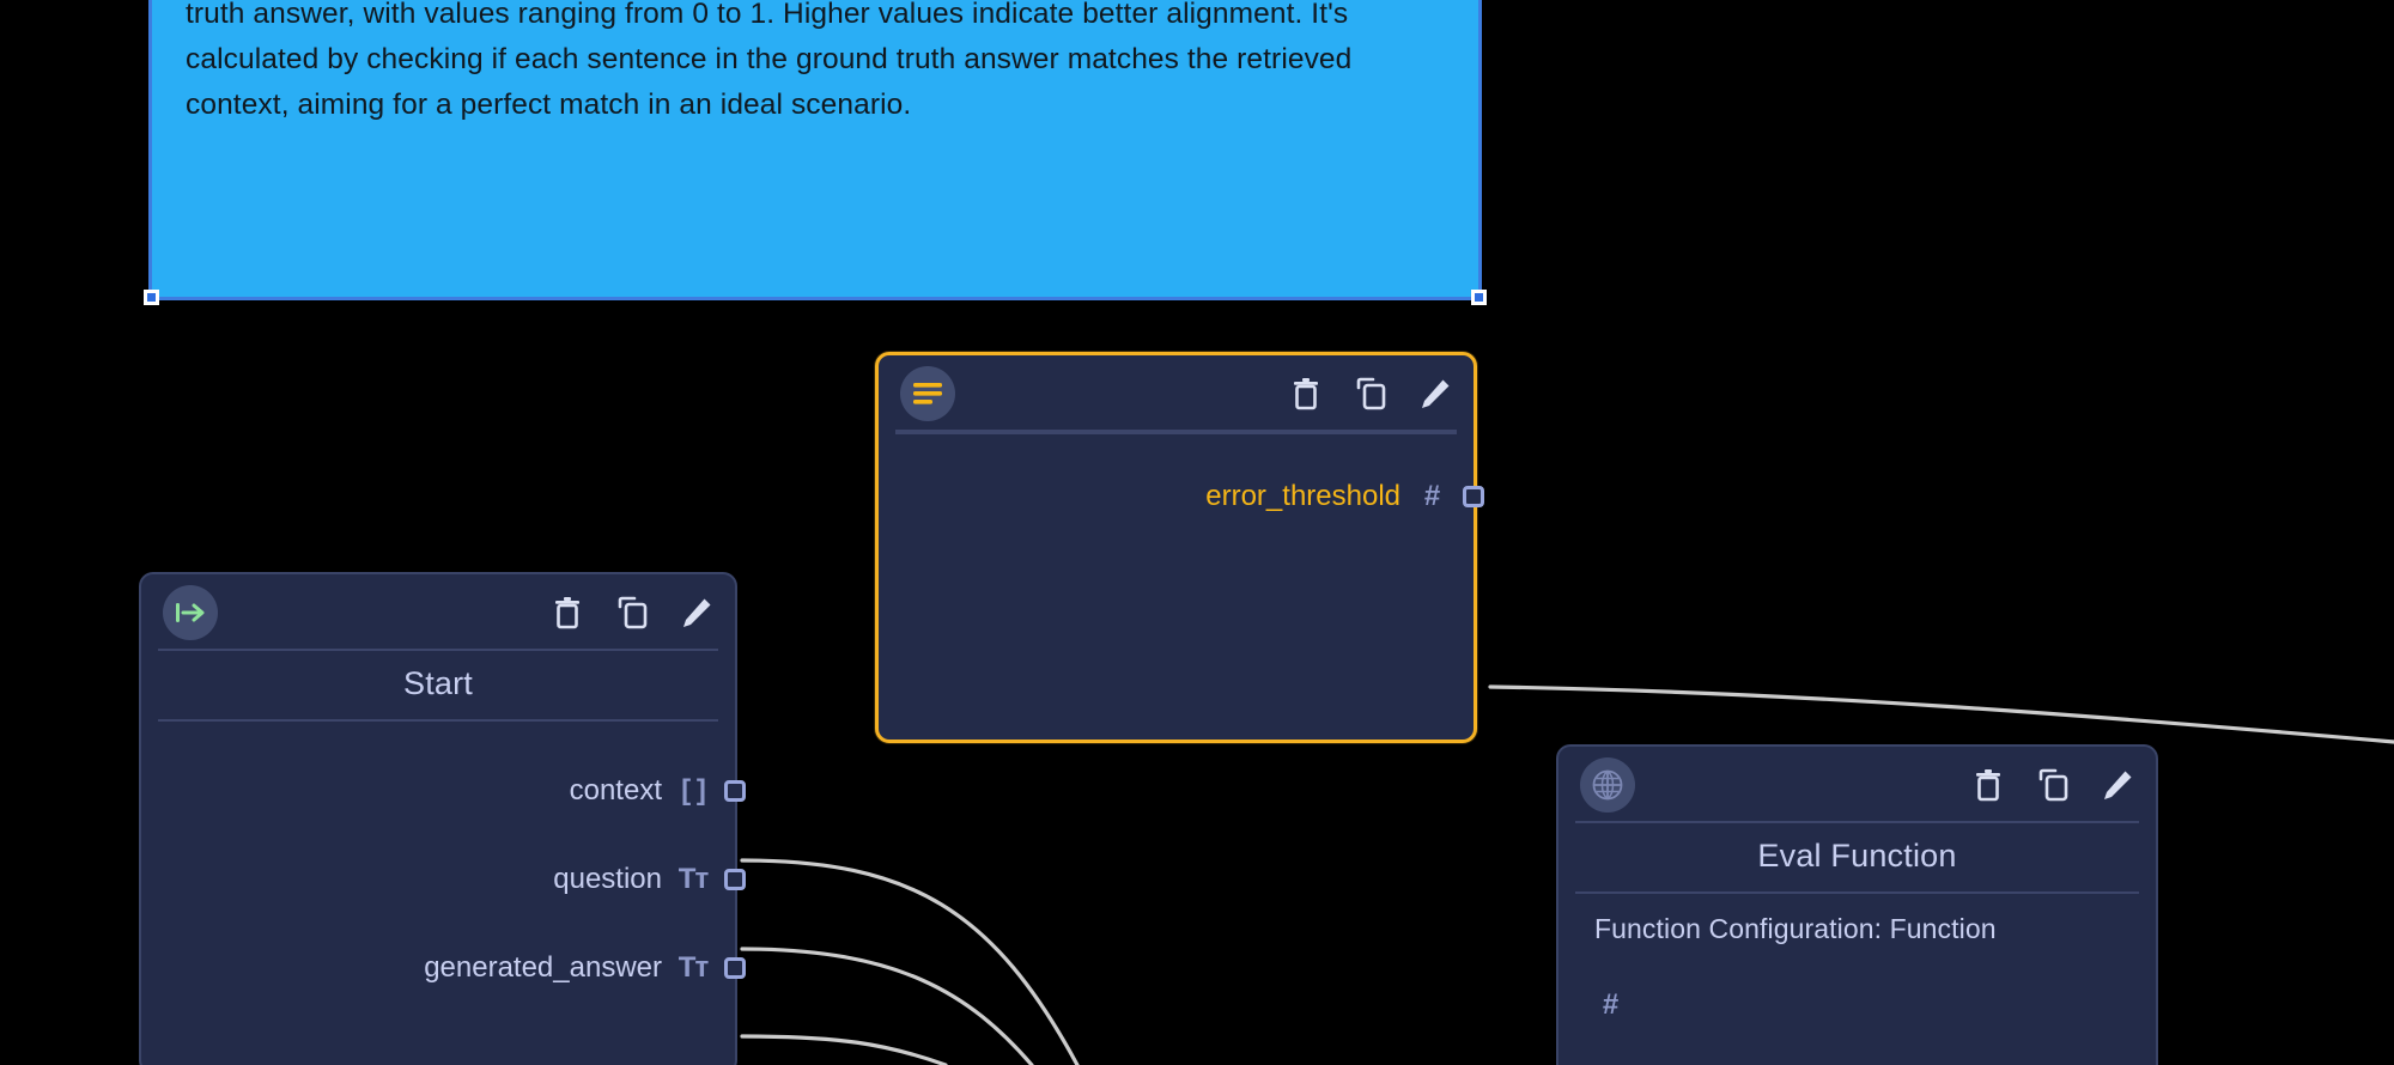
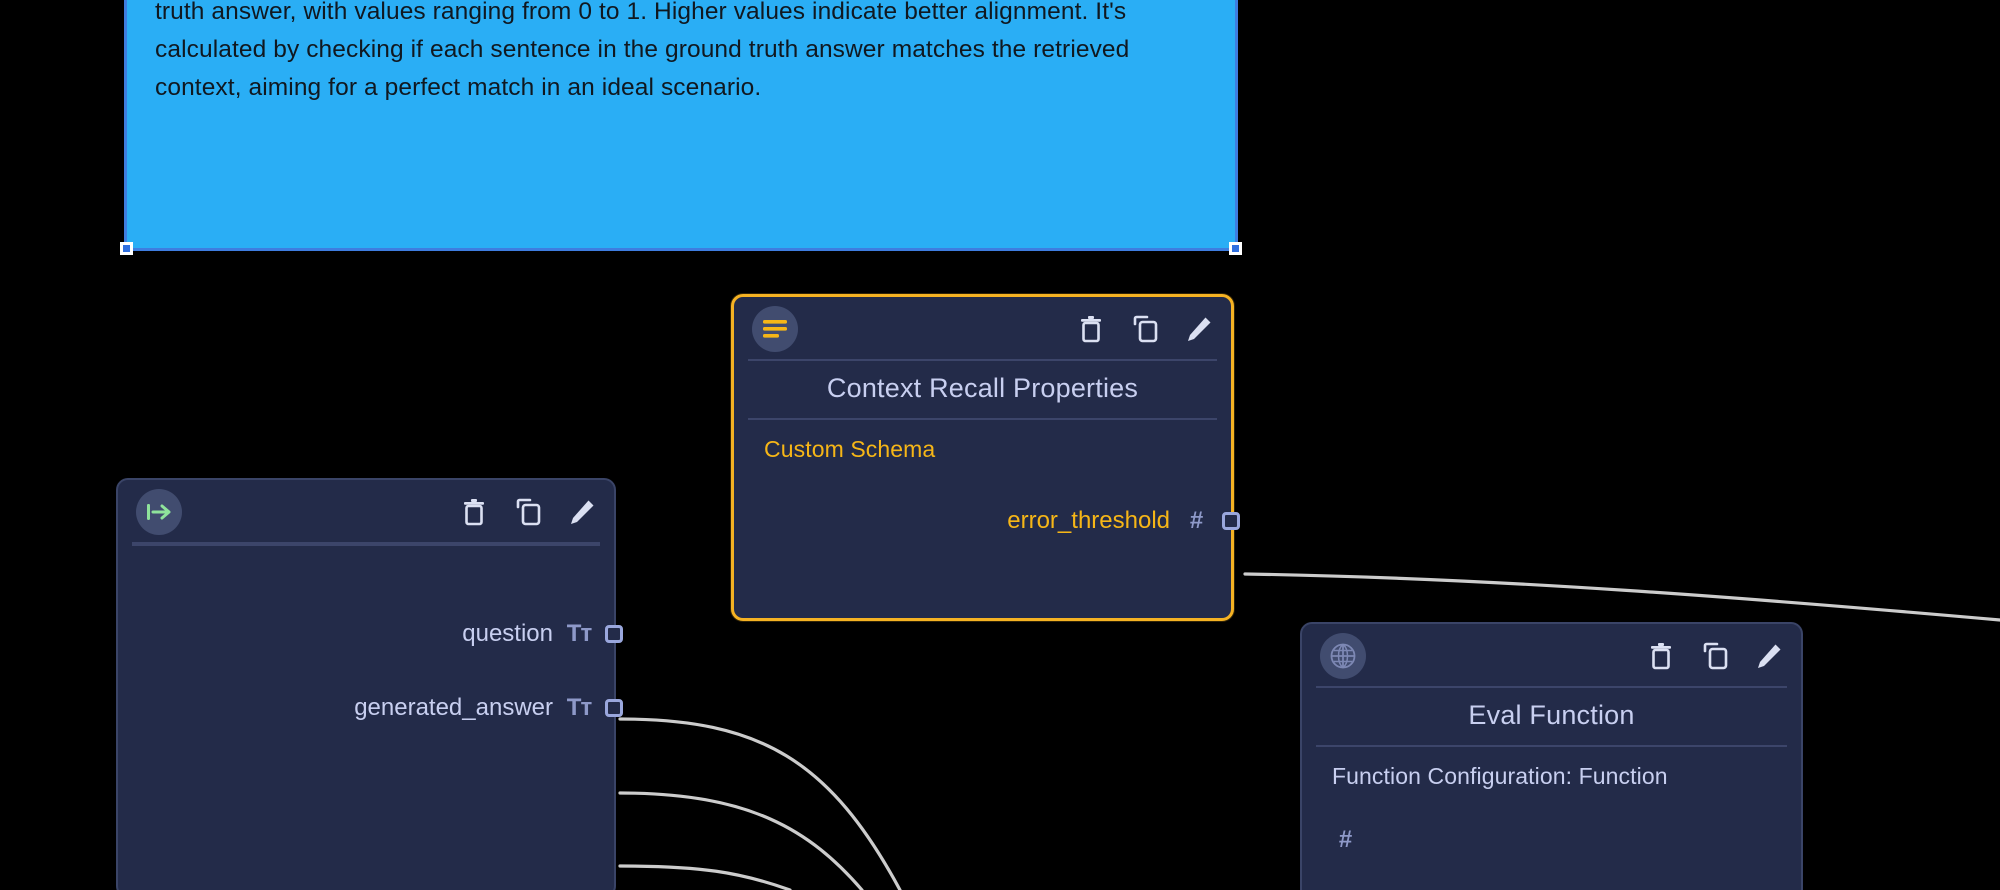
  truth answer, with values ranging from 0 to 1. Higher values indicate better alignment. It's calculated by checking if each sentence in the ground truth answer matches the retrieved context, aiming for a perfect match in an ideal scenario.
+ Context Recall Properties
+ Custom Schema
  error_threshold
  #
- Start
- context
- [ ]
  question
  Tт
  generated_answer
  Tт
  Eval Function
  Function Configuration: Function
  #
